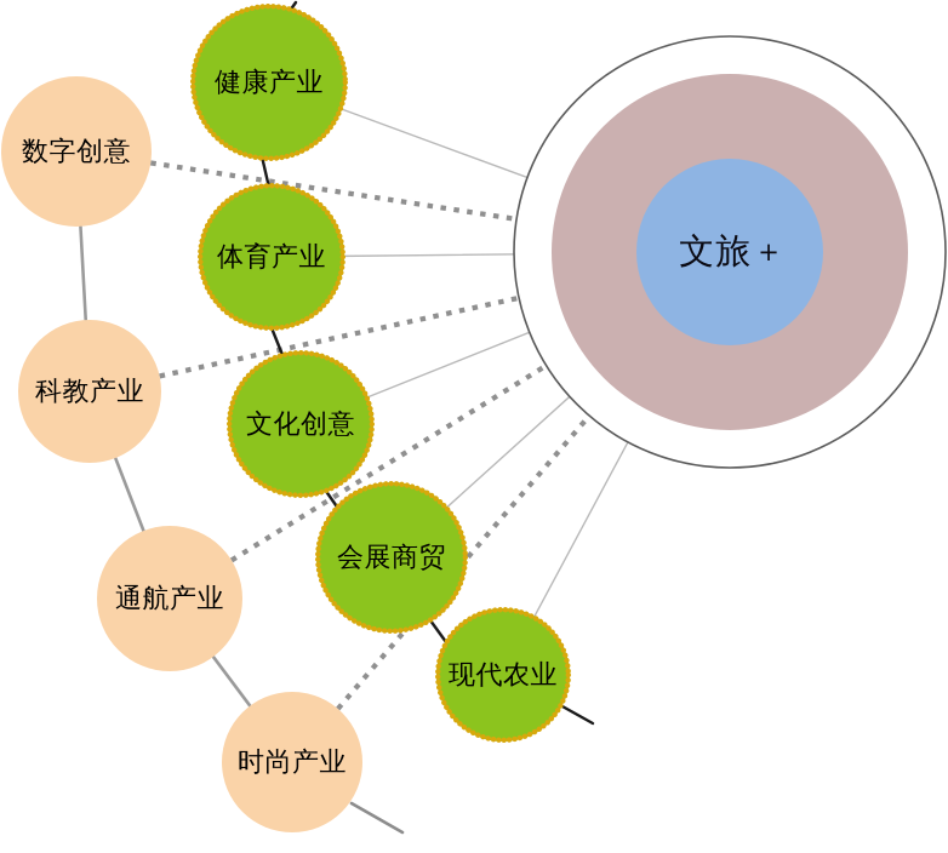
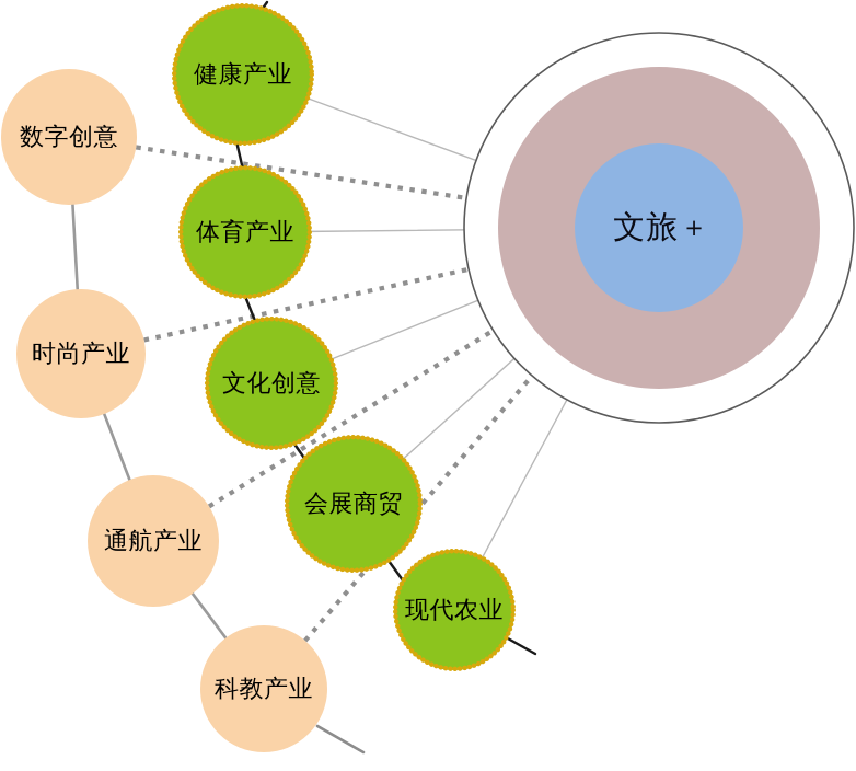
  健康产业
  体育产业
  文化创意
  会展商贸
  现代农业
  数字创意
- 科教产业
+ 时尚产业
  通航产业
- 时尚产业
+ 科教产业
  文旅 +
